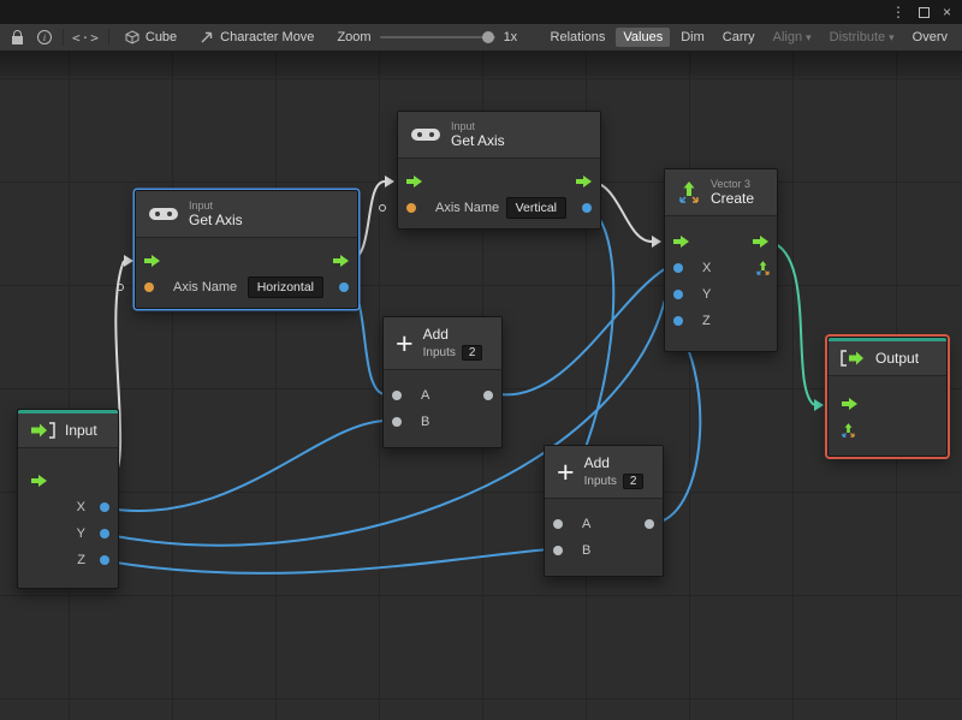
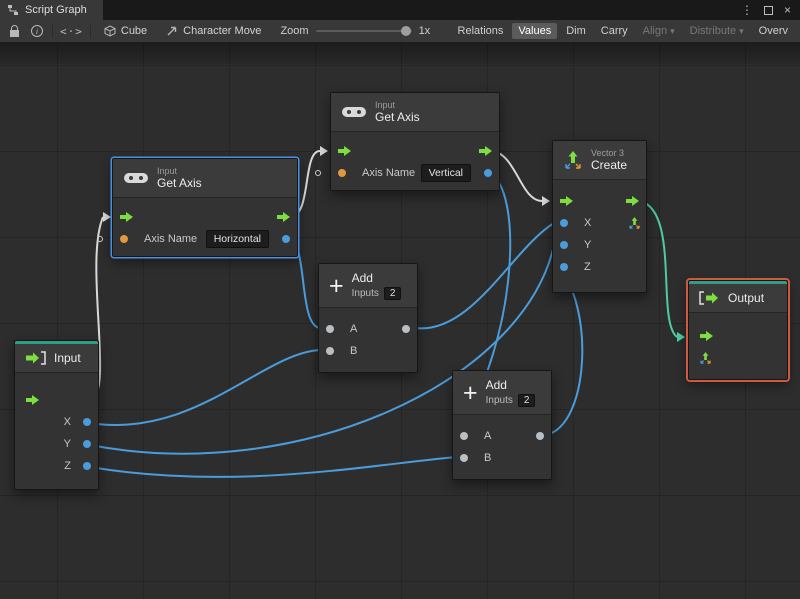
+ Script Graph
  ⋮
  ×
  i
  <·>
  Cube
  Character Move
  Zoom
  1x
  Relations
  Values
  Dim
  Carry
  Align ▾
  Distribute ▾
  Overv
  Input
  Get Axis
  Axis Name
  Vertical
  Input
  Get Axis
  Axis Name
  Horizontal
  +
  Add
  Inputs
  2
  A
  B
  +
  Add
  Inputs
  2
  A
  B
  Vector 3
  Create
  X
  Y
  Z
  Input
  X
  Y
  Z
  Output
